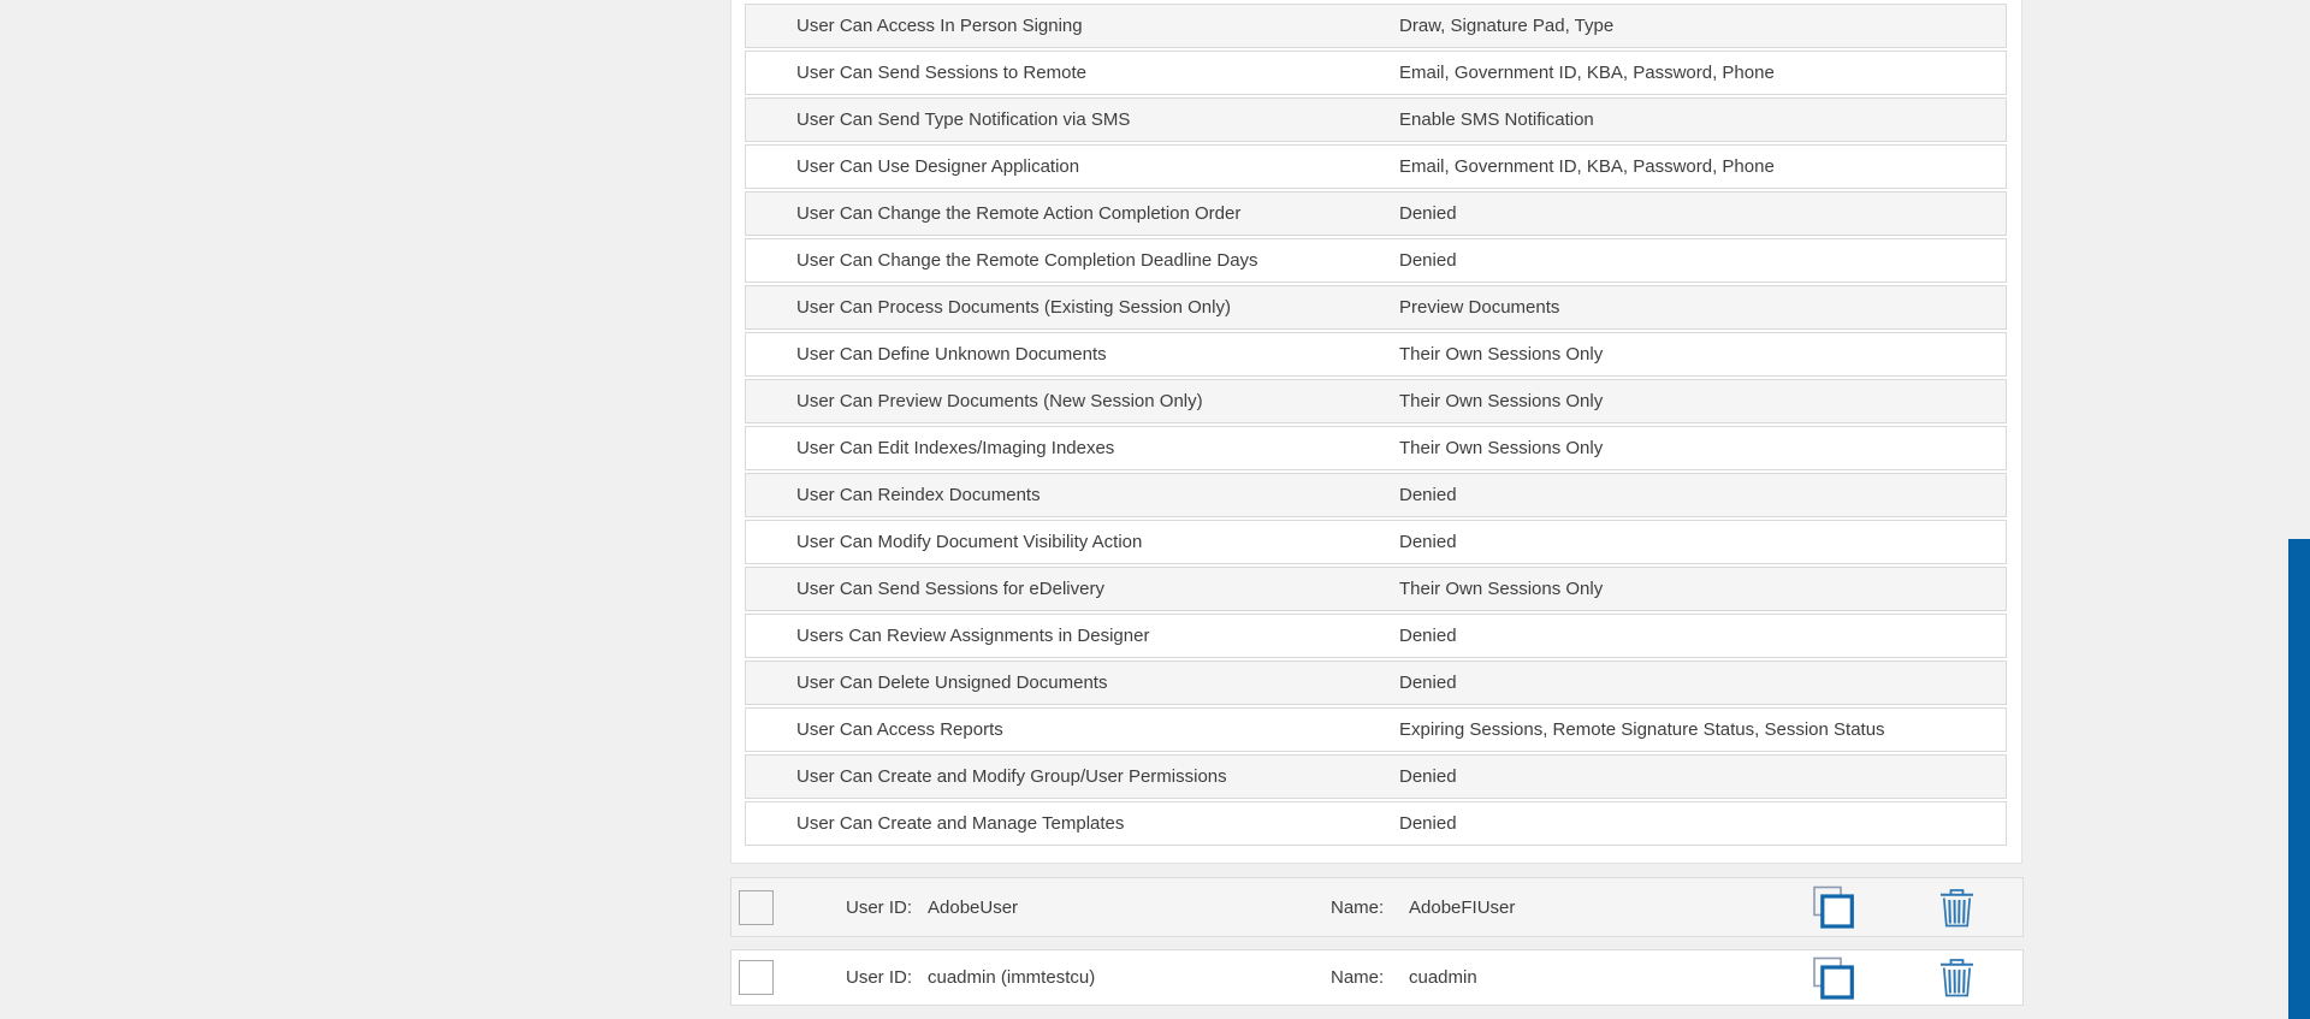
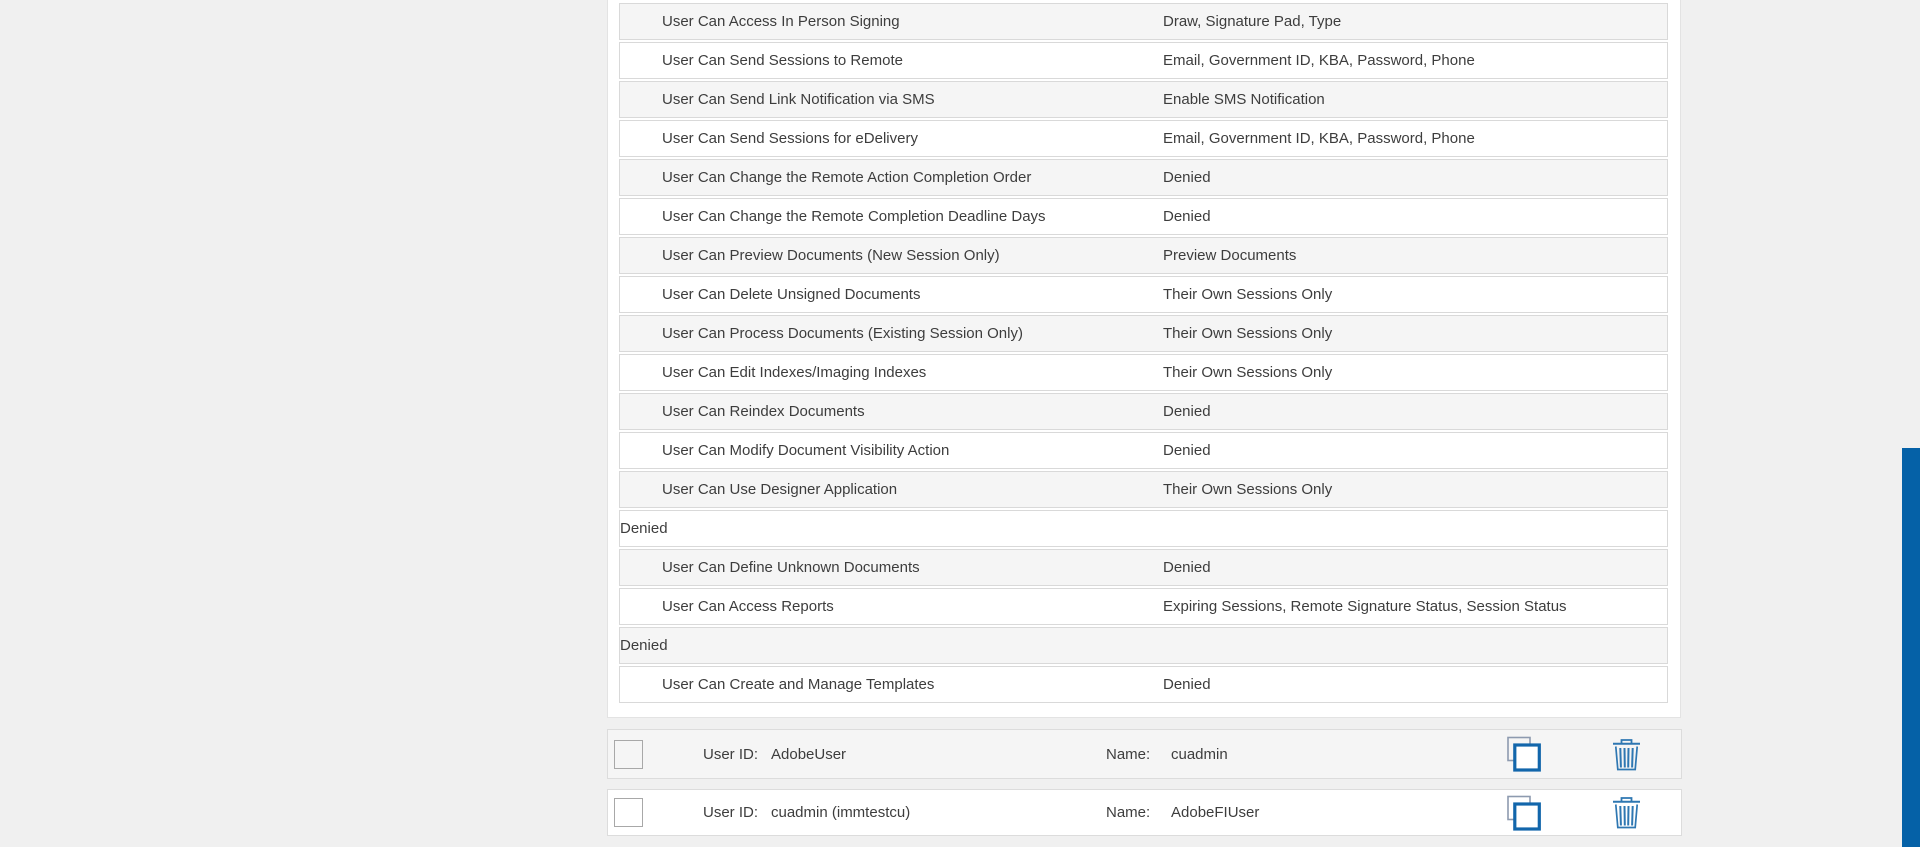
  User Can Access In Person Signing
  Draw, Signature Pad, Type
  User Can Send Sessions to Remote
  Email, Government ID, KBA, Password, Phone
- User Can Send Type Notification via SMS
+ User Can Send Link Notification via SMS
  Enable SMS Notification
- User Can Use Designer Application
+ User Can Send Sessions for eDelivery
  Email, Government ID, KBA, Password, Phone
  User Can Change the Remote Action Completion Order
  Denied
  User Can Change the Remote Completion Deadline Days
  Denied
- User Can Process Documents (Existing Session Only)
+ User Can Preview Documents (New Session Only)
  Preview Documents
- User Can Define Unknown Documents
+ User Can Delete Unsigned Documents
  Their Own Sessions Only
- User Can Preview Documents (New Session Only)
+ User Can Process Documents (Existing Session Only)
  Their Own Sessions Only
  User Can Edit Indexes/Imaging Indexes
  Their Own Sessions Only
  User Can Reindex Documents
  Denied
  User Can Modify Document Visibility Action
  Denied
- User Can Send Sessions for eDelivery
+ User Can Use Designer Application
  Their Own Sessions Only
- Users Can Review Assignments in Designer
  Denied
- User Can Delete Unsigned Documents
+ User Can Define Unknown Documents
  Denied
  User Can Access Reports
  Expiring Sessions, Remote Signature Status, Session Status
- User Can Create and Modify Group/User Permissions
  Denied
  User Can Create and Manage Templates
  Denied
  User ID:
  AdobeUser
  Name:
- AdobeFIUser
+ cuadmin
  User ID:
  cuadmin (immtestcu)
  Name:
- cuadmin
+ AdobeFIUser
